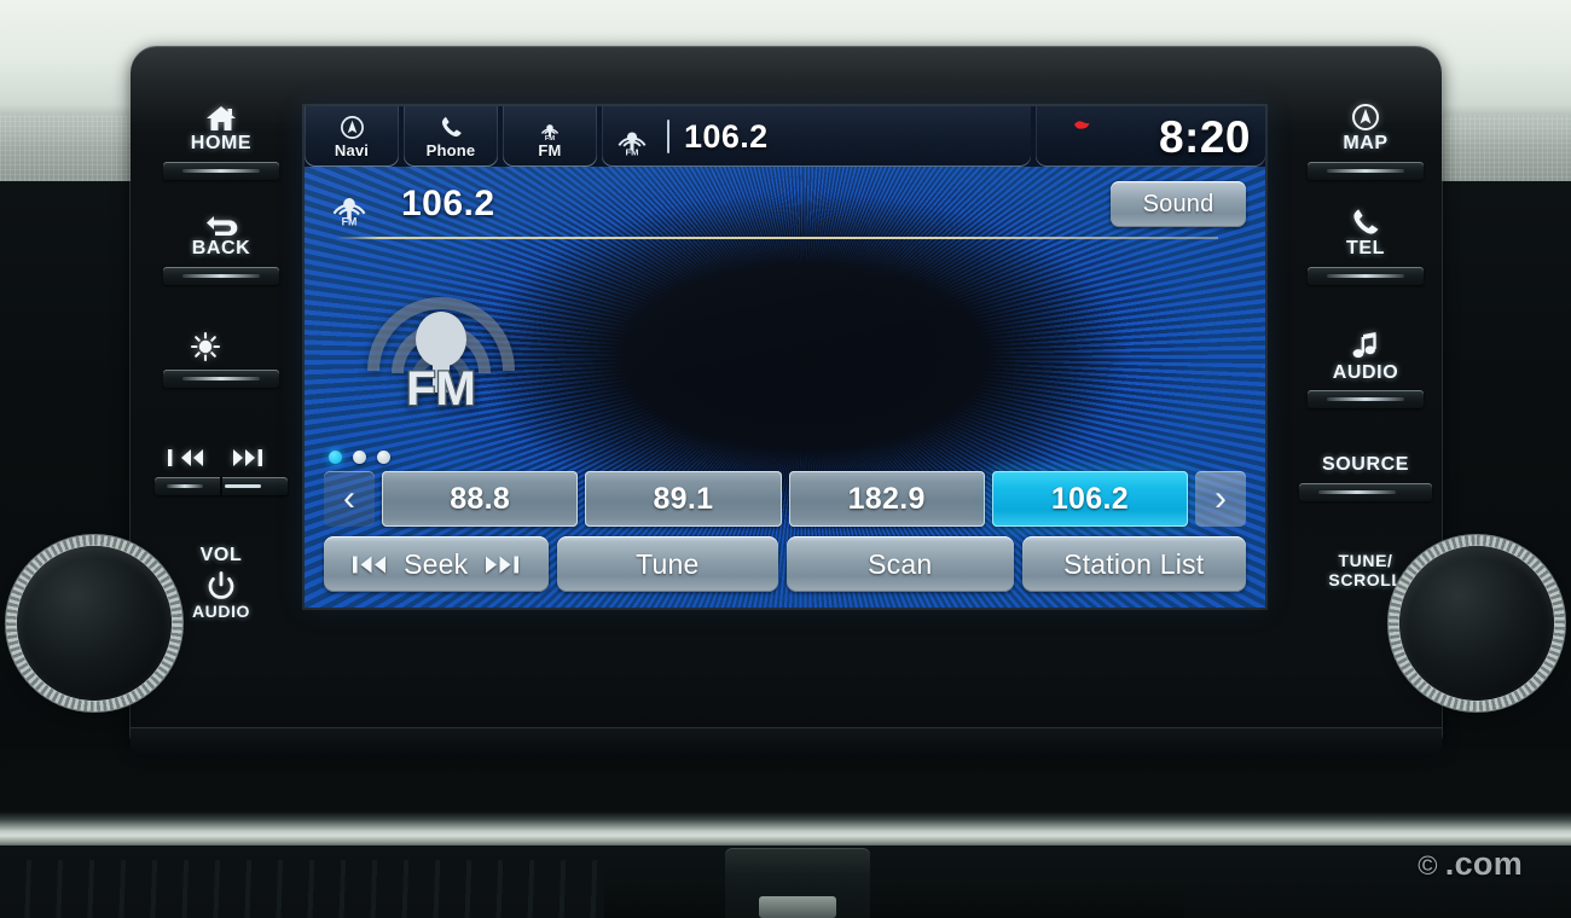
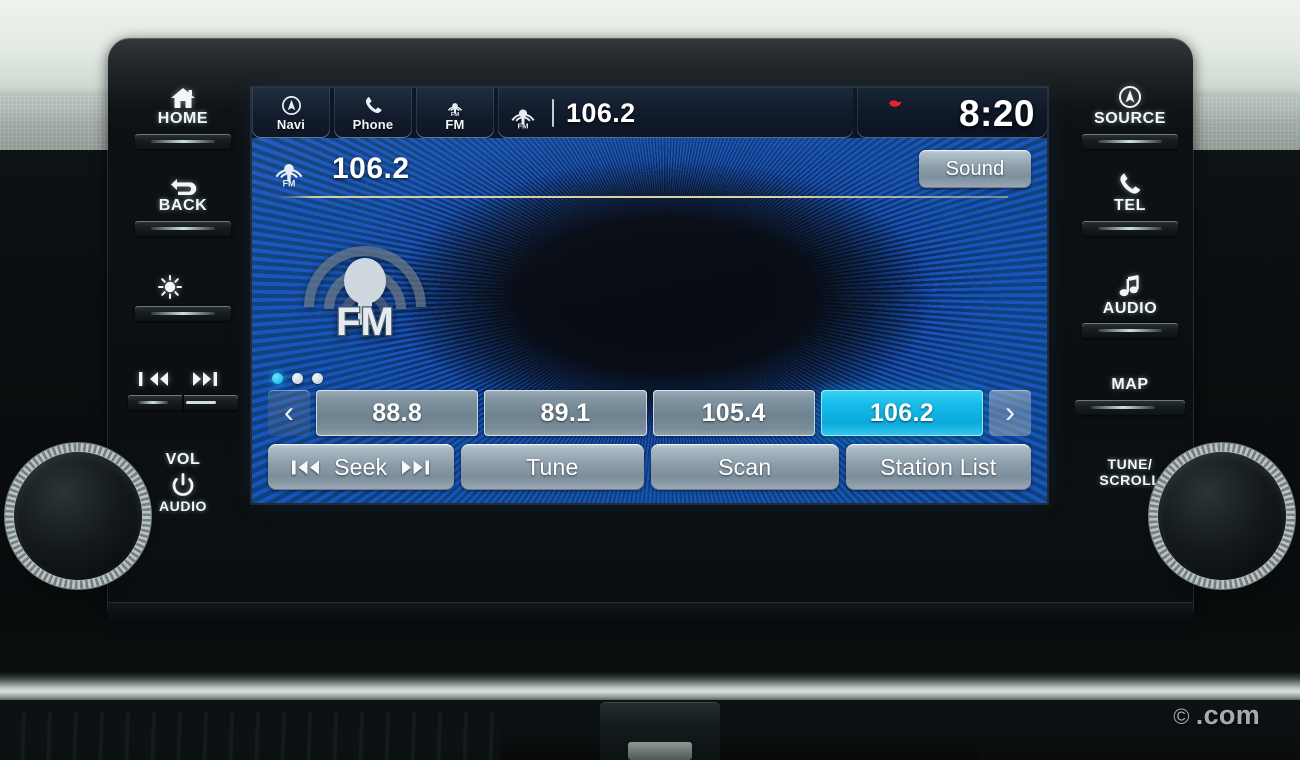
  HOME
  BACK
  VOL
  AUDIO
- MAP
+ SOURCE
  TEL
  AUDIO
- SOURCE
+ MAP
  TUNE/
  SCROLL
  Navi
  Phone
  FM
  FM
  106.2
  8:20
  FM
  106.2
  Sound
  FM
  ‹
  88.8
  89.1
- 182.9
+ 105.4
  106.2
  ›
  Seek
  Tune
  Scan
  Station List
  ©
  .com
